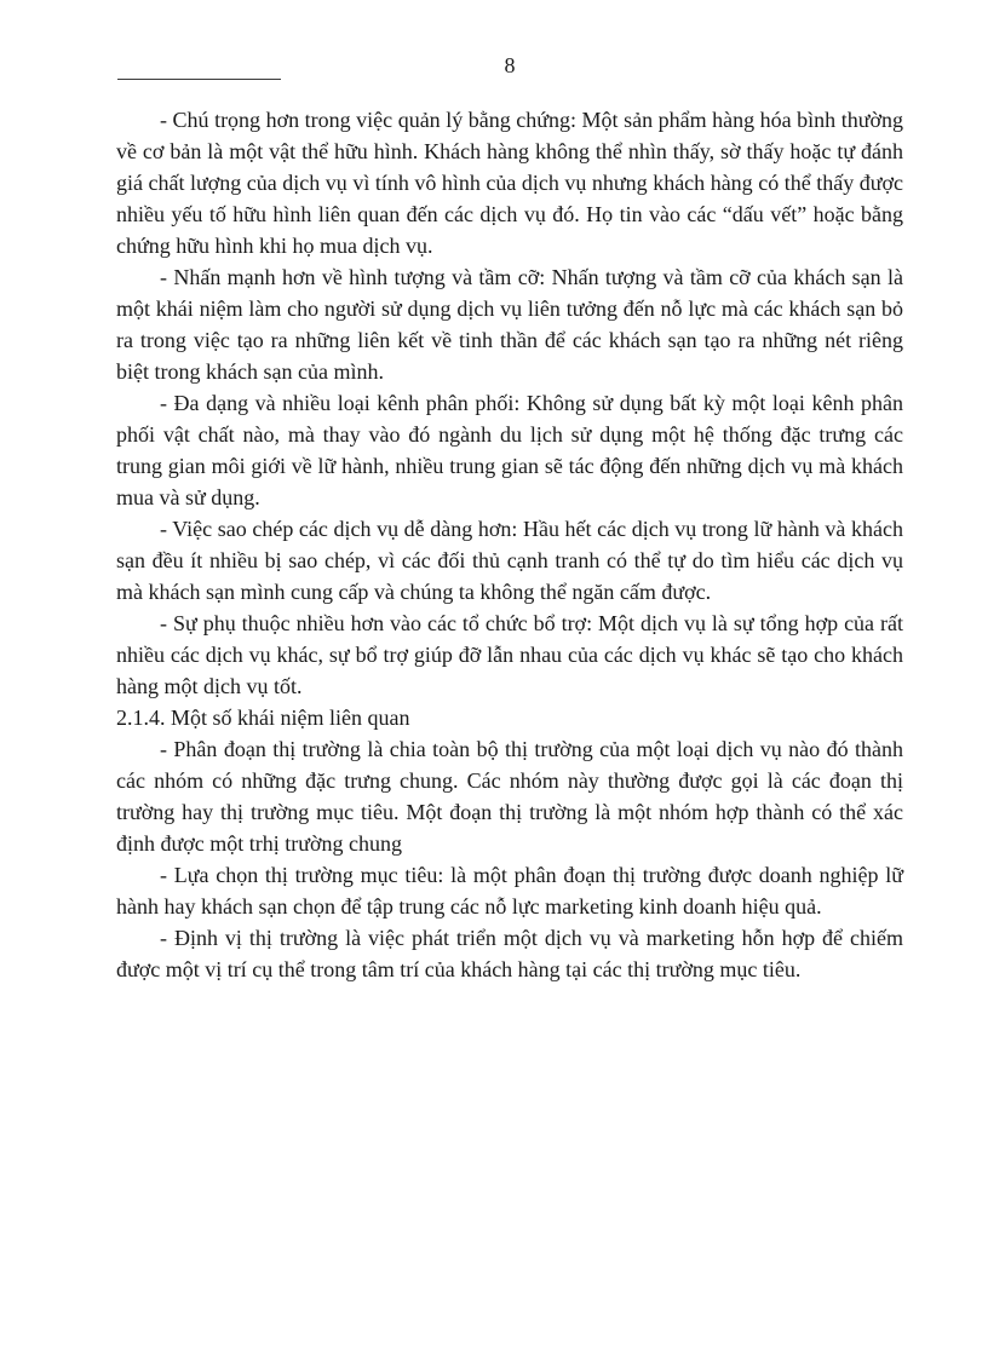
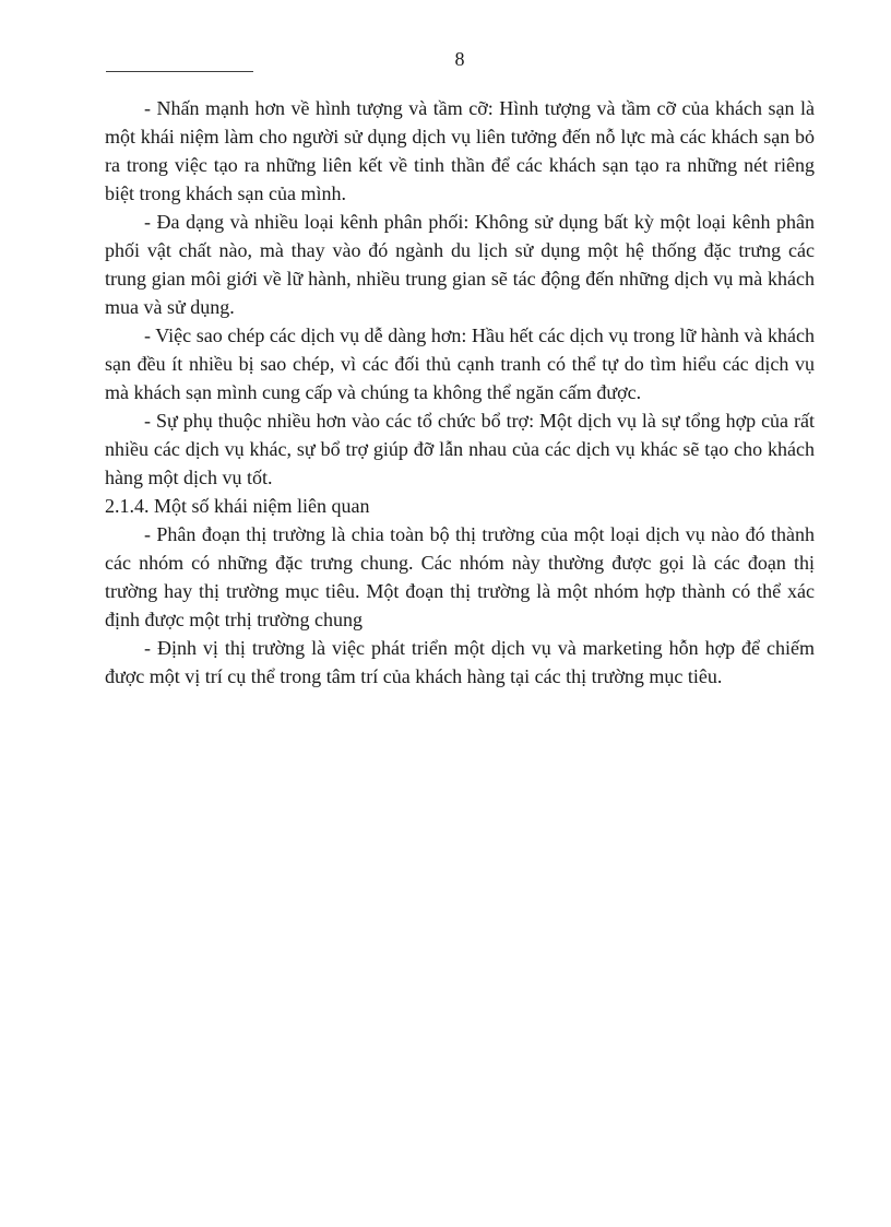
  8
- - Chú trọng hơn trong việc quản lý bằng chứng: Một sản phẩm hàng hóa bình thường về cơ bản là một vật thể hữu hình. Khách hàng không thể nhìn thấy, sờ thấy hoặc tự đánh giá chất lượng của dịch vụ vì tính vô hình của dịch vụ nhưng khách hàng có thể thấy được nhiều yếu tố hữu hình liên quan đến các dịch vụ đó. Họ tin vào các “dấu vết” hoặc bằng chứng hữu hình khi họ mua dịch vụ.
- - Nhấn mạnh hơn về hình tượng và tầm cỡ: Nhấn tượng và tầm cỡ của khách sạn là một khái niệm làm cho người sử dụng dịch vụ liên tưởng đến nỗ lực mà các khách sạn bỏ ra trong việc tạo ra những liên kết về tinh thần để các khách sạn tạo ra những nét riêng biệt trong khách sạn của mình.
+ - Nhấn mạnh hơn về hình tượng và tầm cỡ: Hình tượng và tầm cỡ của khách sạn là một khái niệm làm cho người sử dụng dịch vụ liên tưởng đến nỗ lực mà các khách sạn bỏ ra trong việc tạo ra những liên kết về tinh thần để các khách sạn tạo ra những nét riêng biệt trong khách sạn của mình.
  - Đa dạng và nhiều loại kênh phân phối: Không sử dụng bất kỳ một loại kênh phân phối vật chất nào, mà thay vào đó ngành du lịch sử dụng một hệ thống đặc trưng các trung gian môi giới về lữ hành, nhiều trung gian sẽ tác động đến những dịch vụ mà khách mua và sử dụng.
  - Việc sao chép các dịch vụ dễ dàng hơn: Hầu hết các dịch vụ trong lữ hành và khách sạn đều ít nhiều bị sao chép, vì các đối thủ cạnh tranh có thể tự do tìm hiểu các dịch vụ mà khách sạn mình cung cấp và chúng ta không thể ngăn cấm được.
  - Sự phụ thuộc nhiều hơn vào các tổ chức bổ trợ: Một dịch vụ là sự tổng hợp của rất nhiều các dịch vụ khác, sự bổ trợ giúp đỡ lẫn nhau của các dịch vụ khác sẽ tạo cho khách hàng một dịch vụ tốt.
  2.1.4. Một số khái niệm liên quan
  - Phân đoạn thị trường là chia toàn bộ thị trường của một loại dịch vụ nào đó thành các nhóm có những đặc trưng chung. Các nhóm này thường được gọi là các đoạn thị trường hay thị trường mục tiêu. Một đoạn thị trường là một nhóm hợp thành có thể xác định được một trhị trường chung
- - Lựa chọn thị trường mục tiêu: là một phân đoạn thị trường được doanh nghiệp lữ hành hay khách sạn chọn để tập trung các nỗ lực marketing kinh doanh hiệu quả.
  - Định vị thị trường là việc phát triển một dịch vụ và marketing hỗn hợp để chiếm được một vị trí cụ thể trong tâm trí của khách hàng tại các thị trường mục tiêu.
